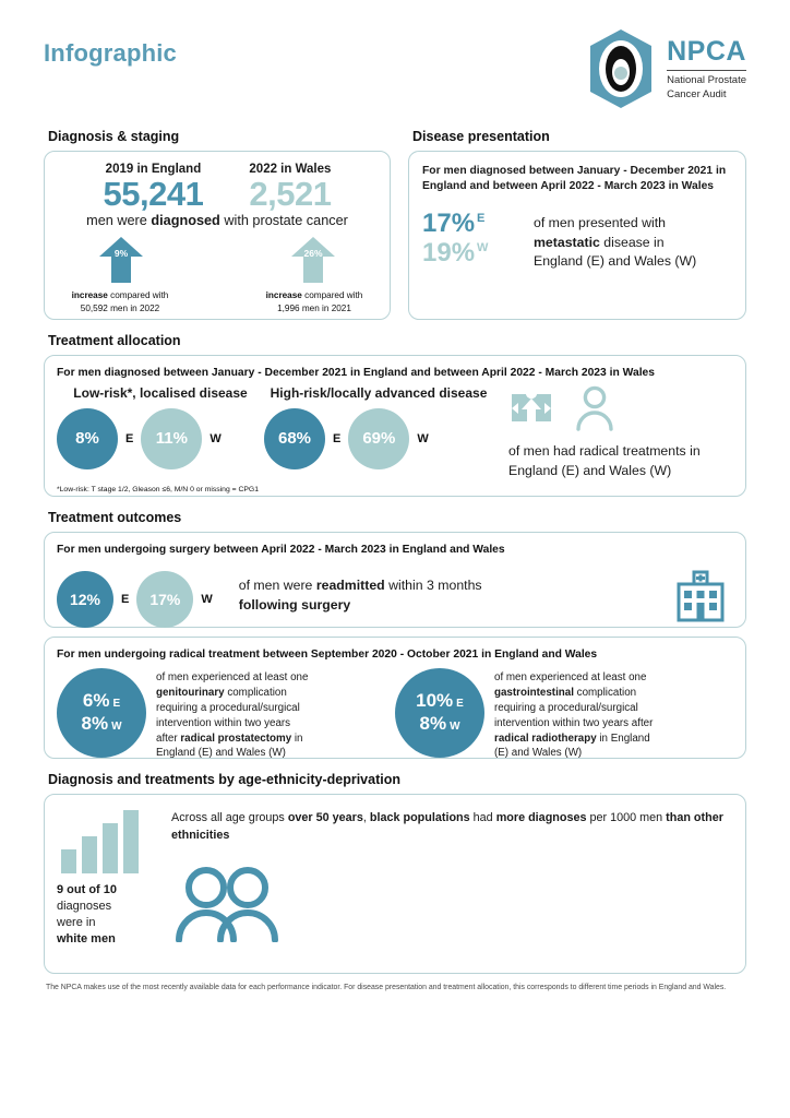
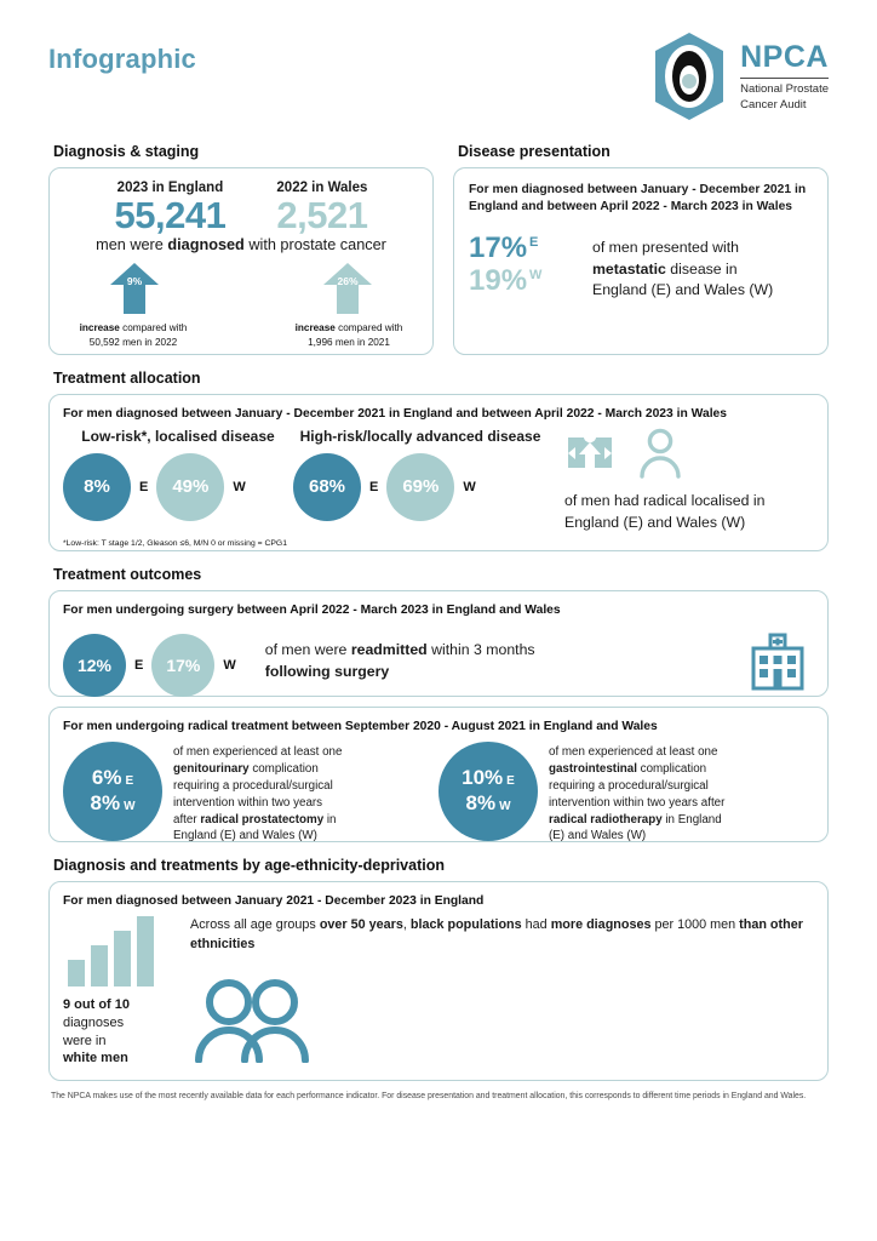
  Infographic
  NPCA
  National Prostate
  Cancer Audit
  Diagnosis & staging
- 2019 in England
+ 2023 in England
  55,241
  2022 in Wales
  2,521
  men were diagnosed with prostate cancer
  9%
  26%
  increase compared with
  50,592 men in 2022
  increase compared with
  1,996 men in 2021
  Disease presentation
  For men diagnosed between January - December 2021 in England and between April 2022 - March 2023 in Wales
  17% E
  19% W
  of men presented with
  metastatic disease in
  England (E) and Wales (W)
  Treatment allocation
  For men diagnosed between January - December 2021 in England and between April 2022 - March 2023 in Wales
  Low-risk*, localised disease
  8%
  E
- 11%
+ 49%
  W
  High-risk/locally advanced disease
  68%
  E
  69%
  W
- of men had radical treatments in
+ of men had radical localised in
  England (E) and Wales (W)
  Treatment outcomes
  For men undergoing surgery between April 2022 - March 2023 in England and Wales
  12%
  E
  17%
  W
  of men were readmitted within 3 months
  following surgery
- For men undergoing radical treatment between September 2020 - October 2021 in England and Wales
+ For men undergoing radical treatment between September 2020 - August 2021 in England and Wales
  6% E
  8% W
  of men experienced at least one
  genitourinary complication
  requiring a procedural/surgical
  intervention within two years
  after radical prostatectomy in
  England (E) and Wales (W)
  10% E
  8% W
  of men experienced at least one
  gastrointestinal complication
  requiring a procedural/surgical
  intervention within two years after
  radical radiotherapy in England
  (E) and Wales (W)
  Diagnosis and treatments by age-ethnicity-deprivation
+ For men diagnosed between January 2021 - December 2023 in England
  9 out of 10
  diagnoses
  were in
  white men
  Across all age groups over 50 years, black populations had more diagnoses per 1000 men than other ethnicities
